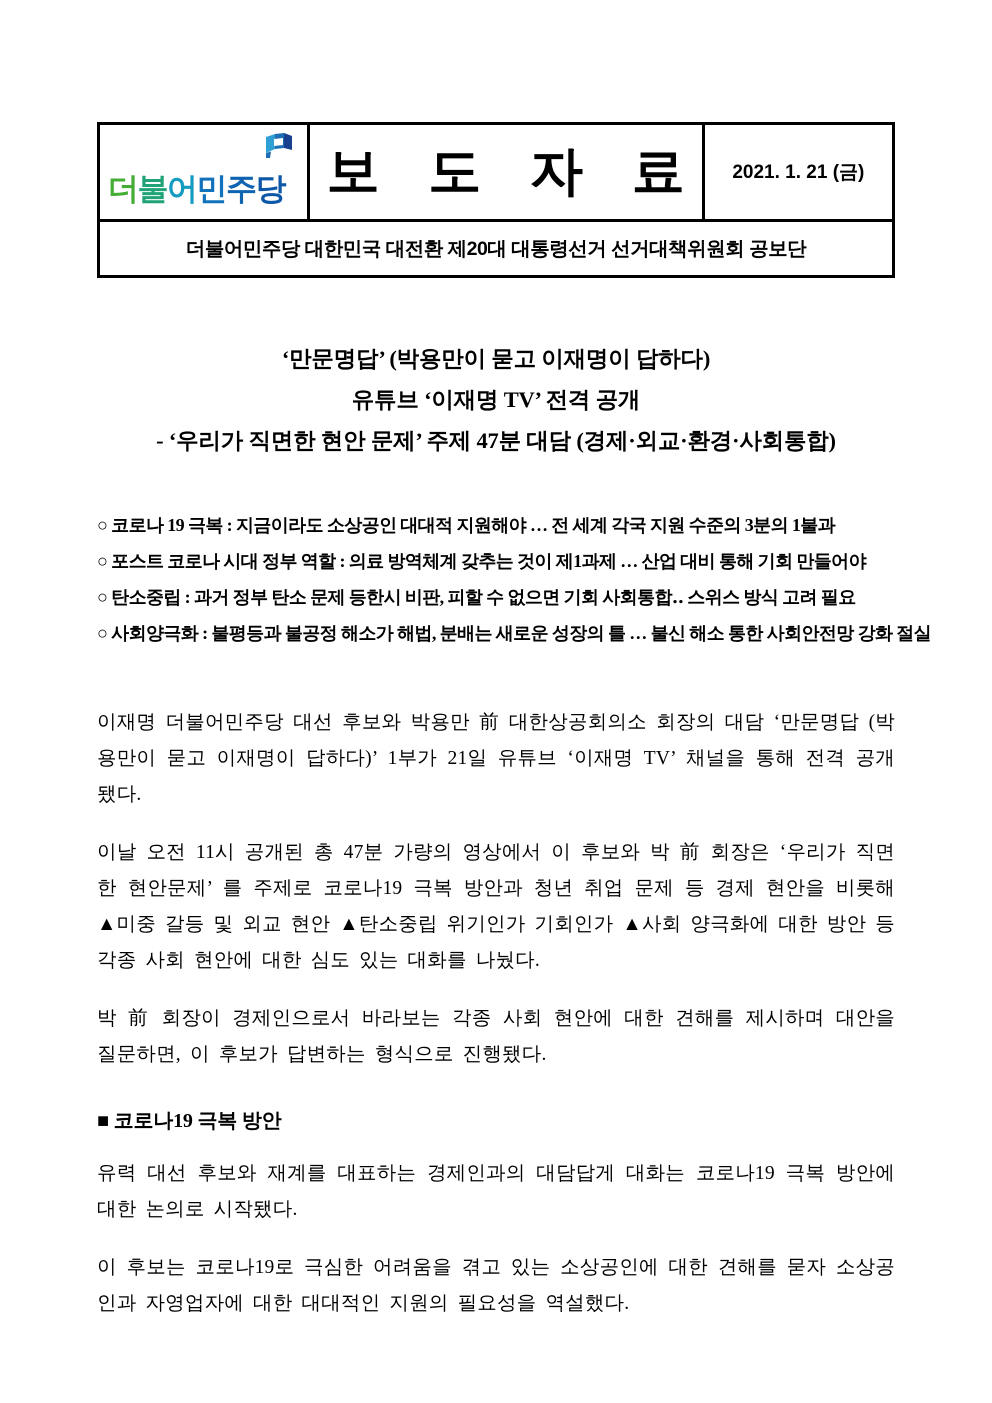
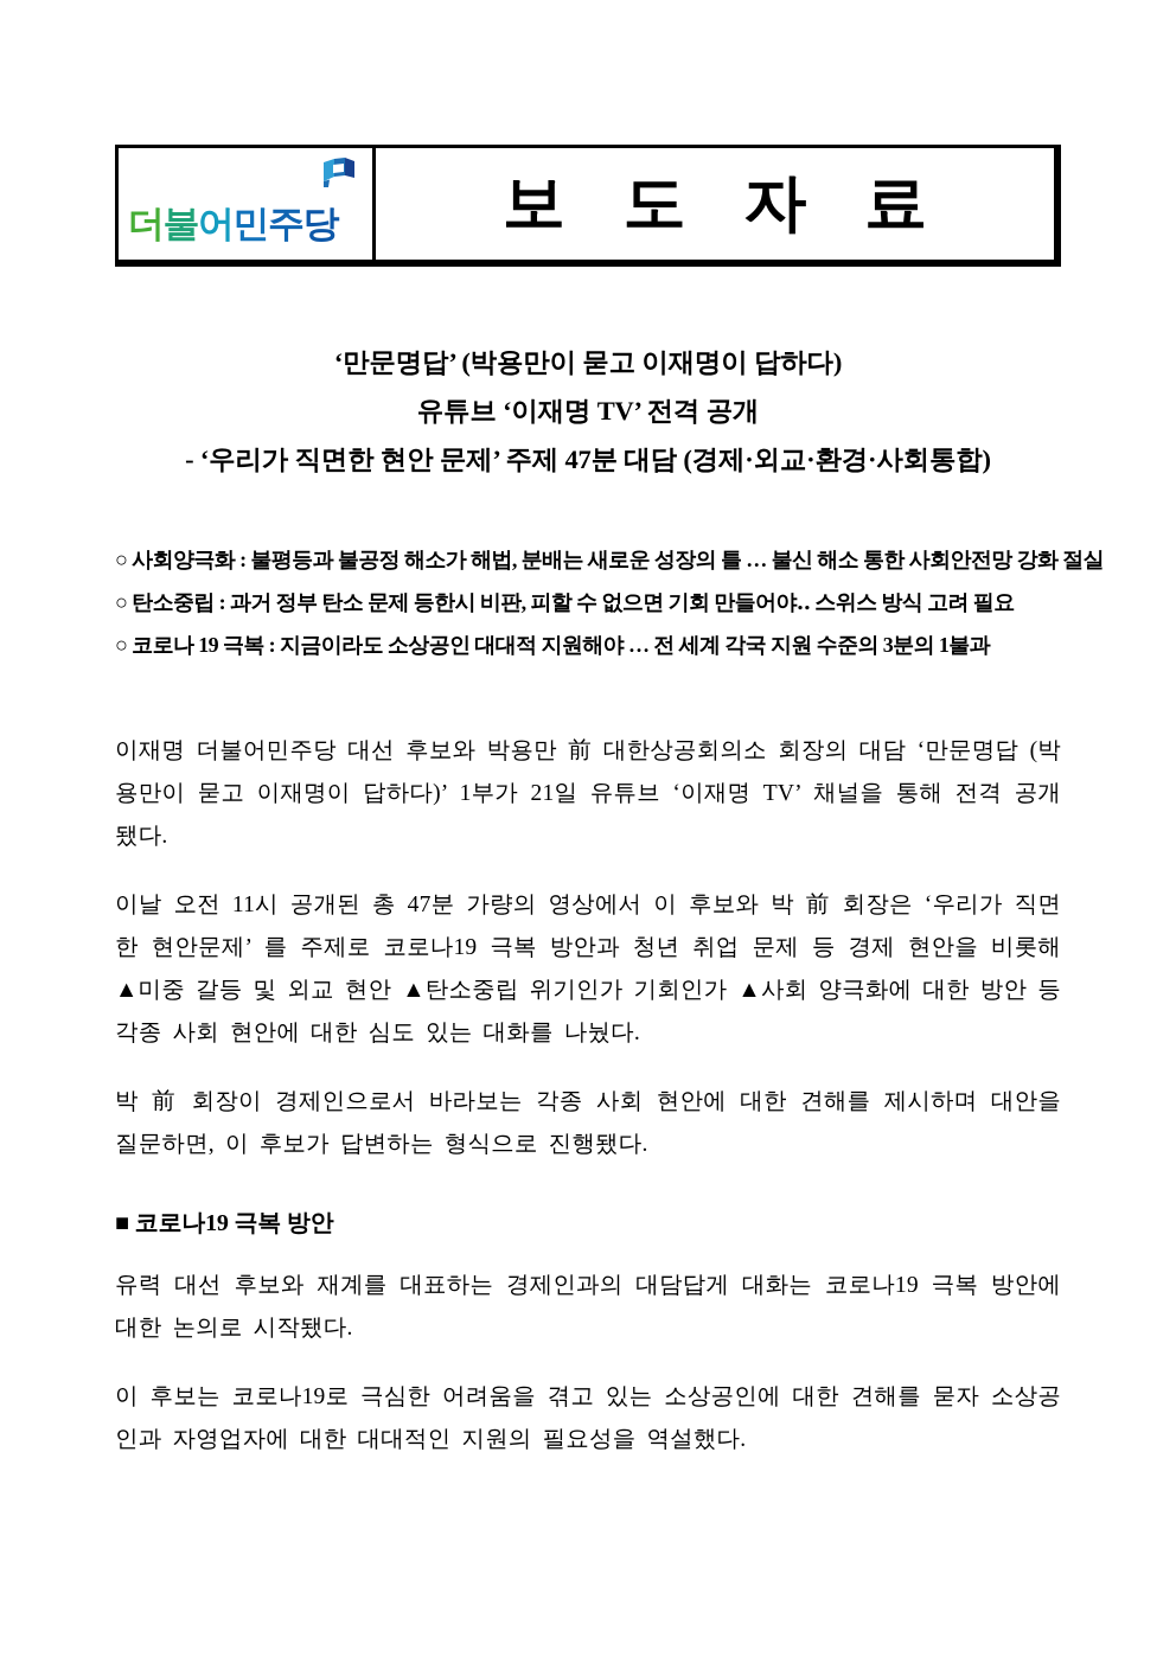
  더불어민주당
  보 도 자 료
- 2021. 1. 21 (금)
- 더불어민주당 대한민국 대전환 제20대 대통령선거 선거대책위원회 공보단
  ‘만문명답’ (박용만이 묻고 이재명이 답하다)
  유튜브 ‘이재명 TV’ 전격 공개
  - ‘우리가 직면한 현안 문제’ 주제 47분 대담 (경제·외교·환경·사회통합)
- ○ 코로나 19 극복 : 지금이라도 소상공인 대대적 지원해야 … 전 세계 각국 지원 수준의 3분의 1불과
+ ○ 사회양극화 : 불평등과 불공정 해소가 해법, 분배는 새로운 성장의 틀 … 불신 해소 통한 사회안전망 강화 절실
- ○ 포스트 코로나 시대 정부 역할 : 의료 방역체계 갖추는 것이 제1과제 … 산업 대비 통해 기회 만들어야
- ○ 탄소중립 : 과거 정부 탄소 문제 등한시 비판, 피할 수 없으면 기회 사회통합‥ 스위스 방식 고려 필요
+ ○ 탄소중립 : 과거 정부 탄소 문제 등한시 비판, 피할 수 없으면 기회 만들어야‥ 스위스 방식 고려 필요
- ○ 사회양극화 : 불평등과 불공정 해소가 해법, 분배는 새로운 성장의 틀 … 불신 해소 통한 사회안전망 강화 절실
+ ○ 코로나 19 극복 : 지금이라도 소상공인 대대적 지원해야 … 전 세계 각국 지원 수준의 3분의 1불과
  이재명 더불어민주당 대선 후보와 박용만 前 대한상공회의소 회장의 대담 ‘만문명답 (박용만이 묻고 이재명이 답하다)’ 1부가 21일 유튜브 ‘이재명 TV’ 채널을 통해 전격 공개됐다.
  이날 오전 11시 공개된 총 47분 가량의 영상에서 이 후보와 박 前 회장은 ‘우리가 직면한 현안문제’ 를 주제로 코로나19 극복 방안과 청년 취업 문제 등 경제 현안을 비롯해 ▲미중 갈등 및 외교 현안 ▲탄소중립 위기인가 기회인가 ▲사회 양극화에 대한 방안 등 각종 사회 현안에 대한 심도 있는 대화를 나눴다.
  박 前 회장이 경제인으로서 바라보는 각종 사회 현안에 대한 견해를 제시하며 대안을 질문하면, 이 후보가 답변하는 형식으로 진행됐다.
  ■ 코로나19 극복 방안
  유력 대선 후보와 재계를 대표하는 경제인과의 대담답게 대화는 코로나19 극복 방안에 대한 논의로 시작됐다.
  이 후보는 코로나19로 극심한 어려움을 겪고 있는 소상공인에 대한 견해를 묻자 소상공인과 자영업자에 대한 대대적인 지원의 필요성을 역설했다.
